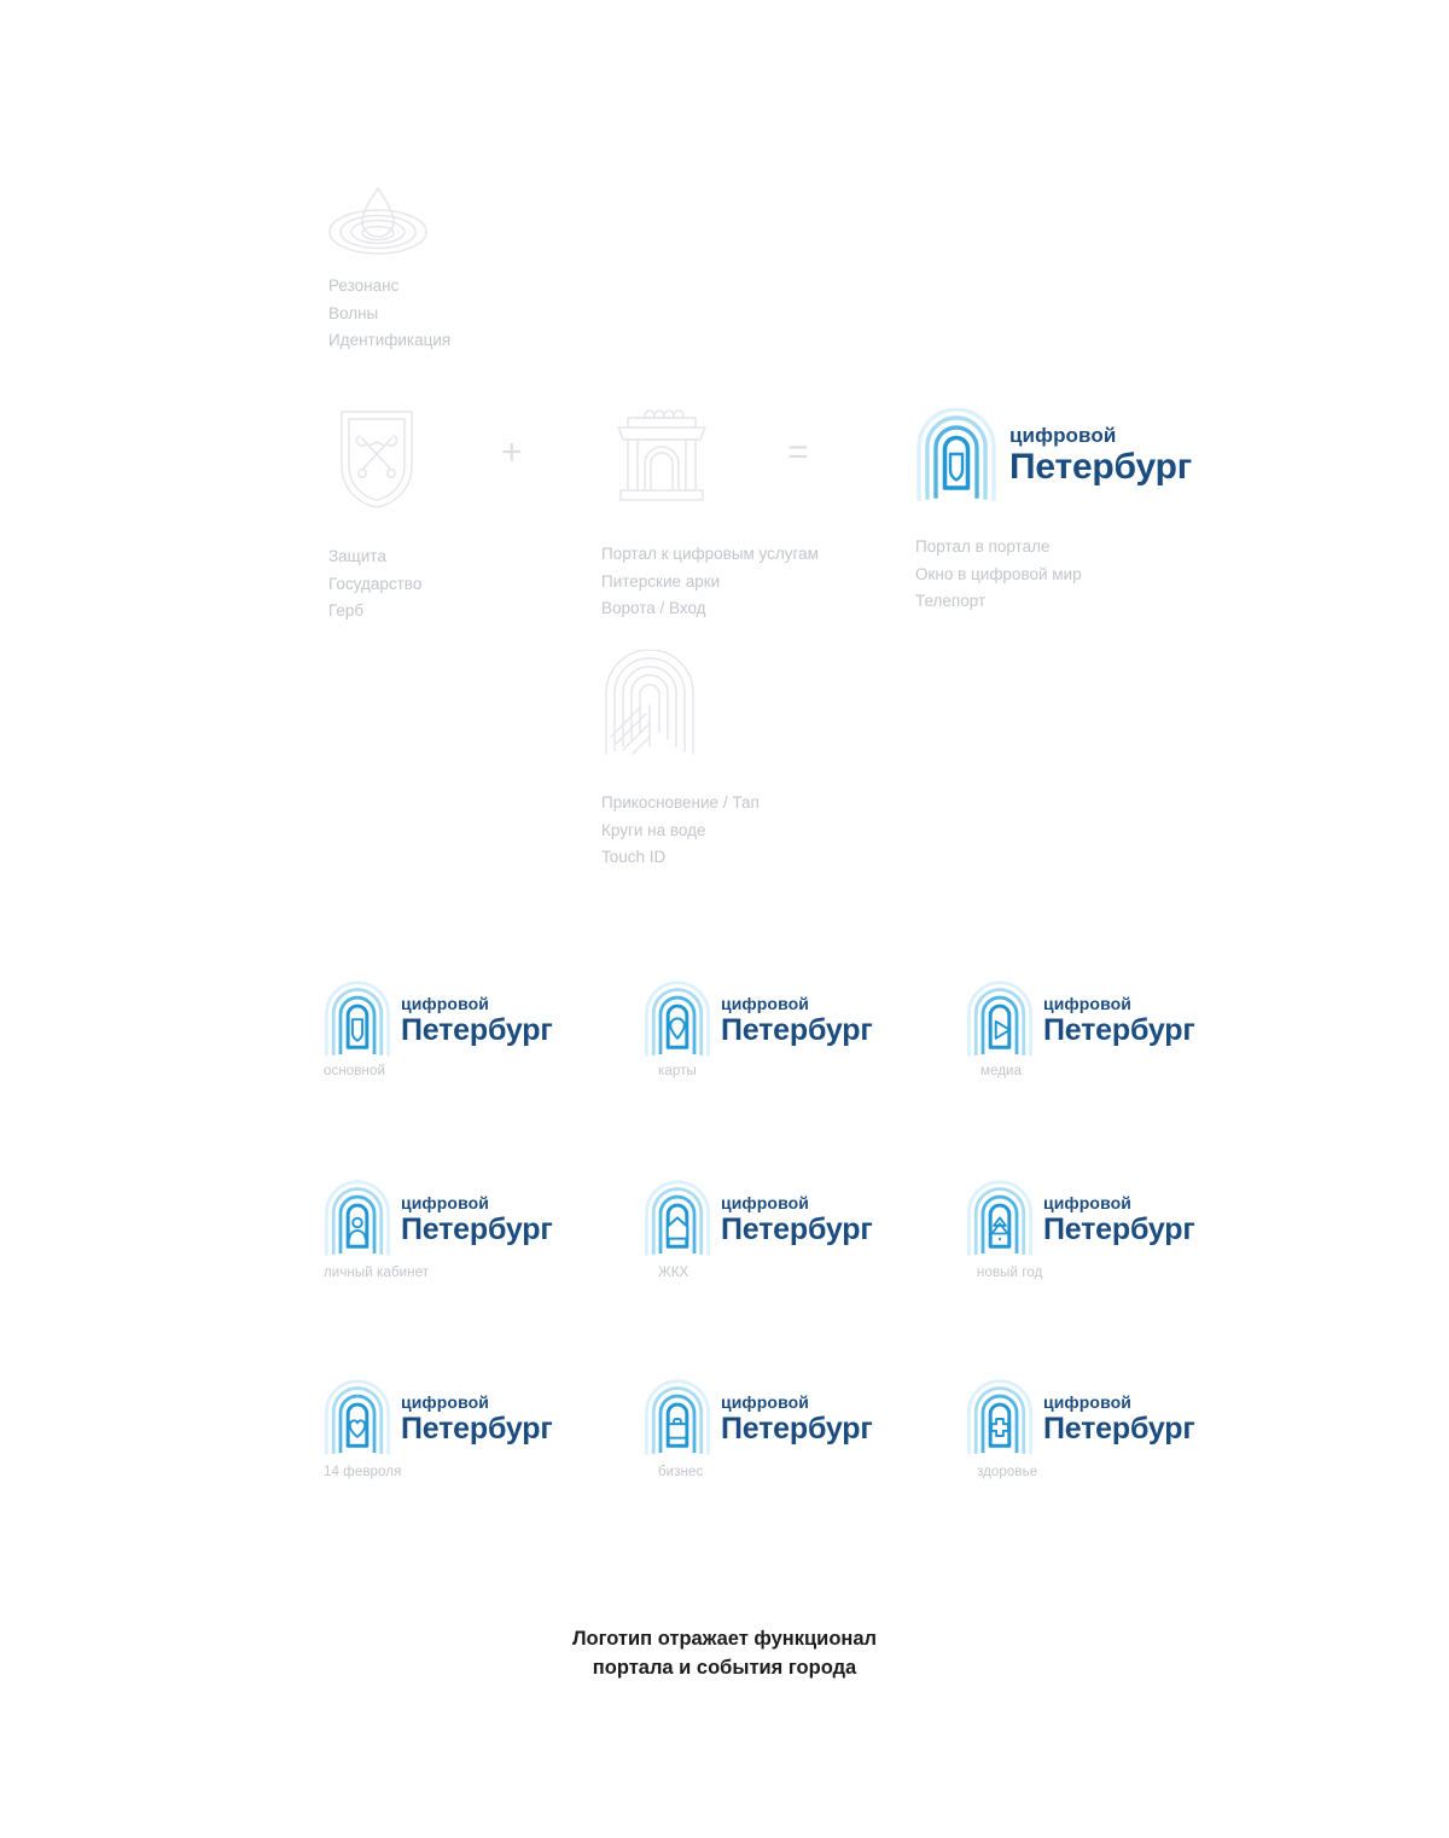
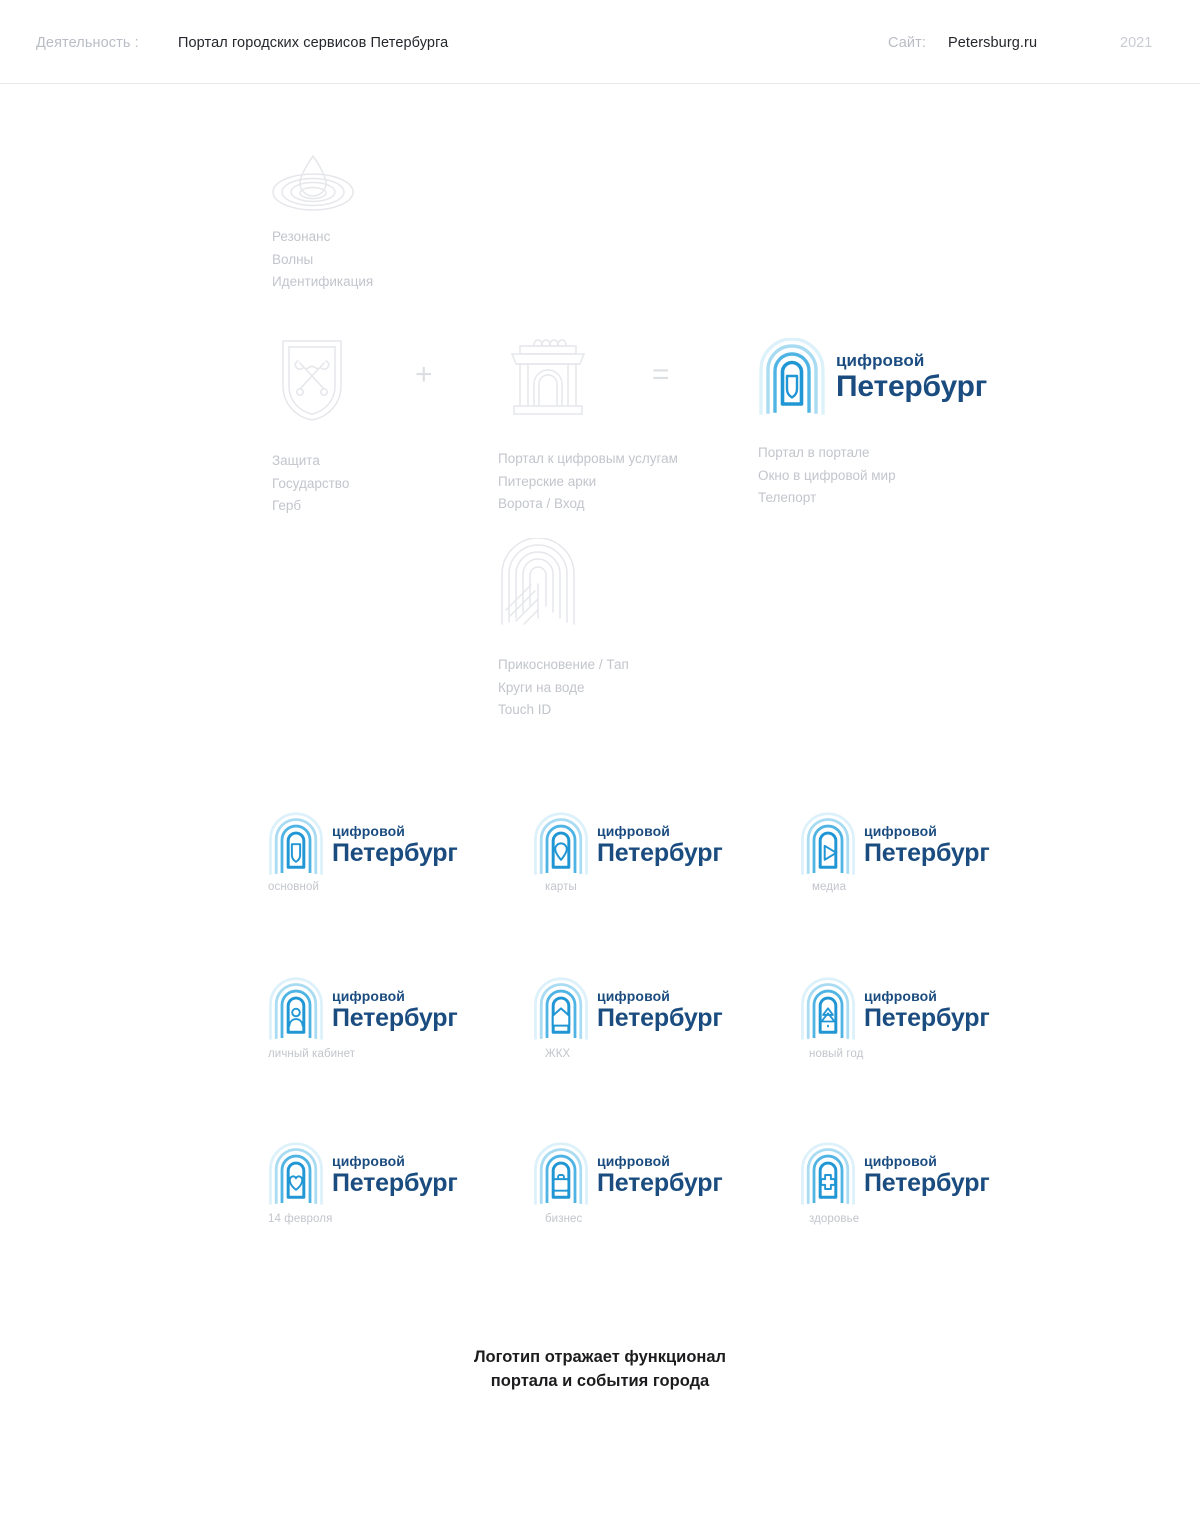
+ Деятельность :
+ Портал городских сервисов Петербурга
+ Сайт:
+ Petersburg.ru
+ 2021
  Резонанс
  Волны
  Идентификация
  Защита
  Государство
  Герб
  +
  Портал к цифровым услугам
  Питерские арки
  Ворота / Вход
  =
  цифровой
  Петербург
  Портал в портале
  Окно в цифровой мир
  Телепорт
  Прикосновение / Тап
  Круги на воде
  Touch ID
  цифровой
  Петербург
  основной
  цифровой
  Петербург
  карты
  цифровой
  Петербург
  медиа
  цифровой
  Петербург
  личный кабинет
  цифровой
  Петербург
  ЖКХ
  цифровой
  Петербург
  новый год
  цифровой
  Петербург
  14 февроля
  цифровой
  Петербург
  бизнес
  цифровой
  Петербург
  здоровье
  Логотип отражает функционал
  портала и события города
